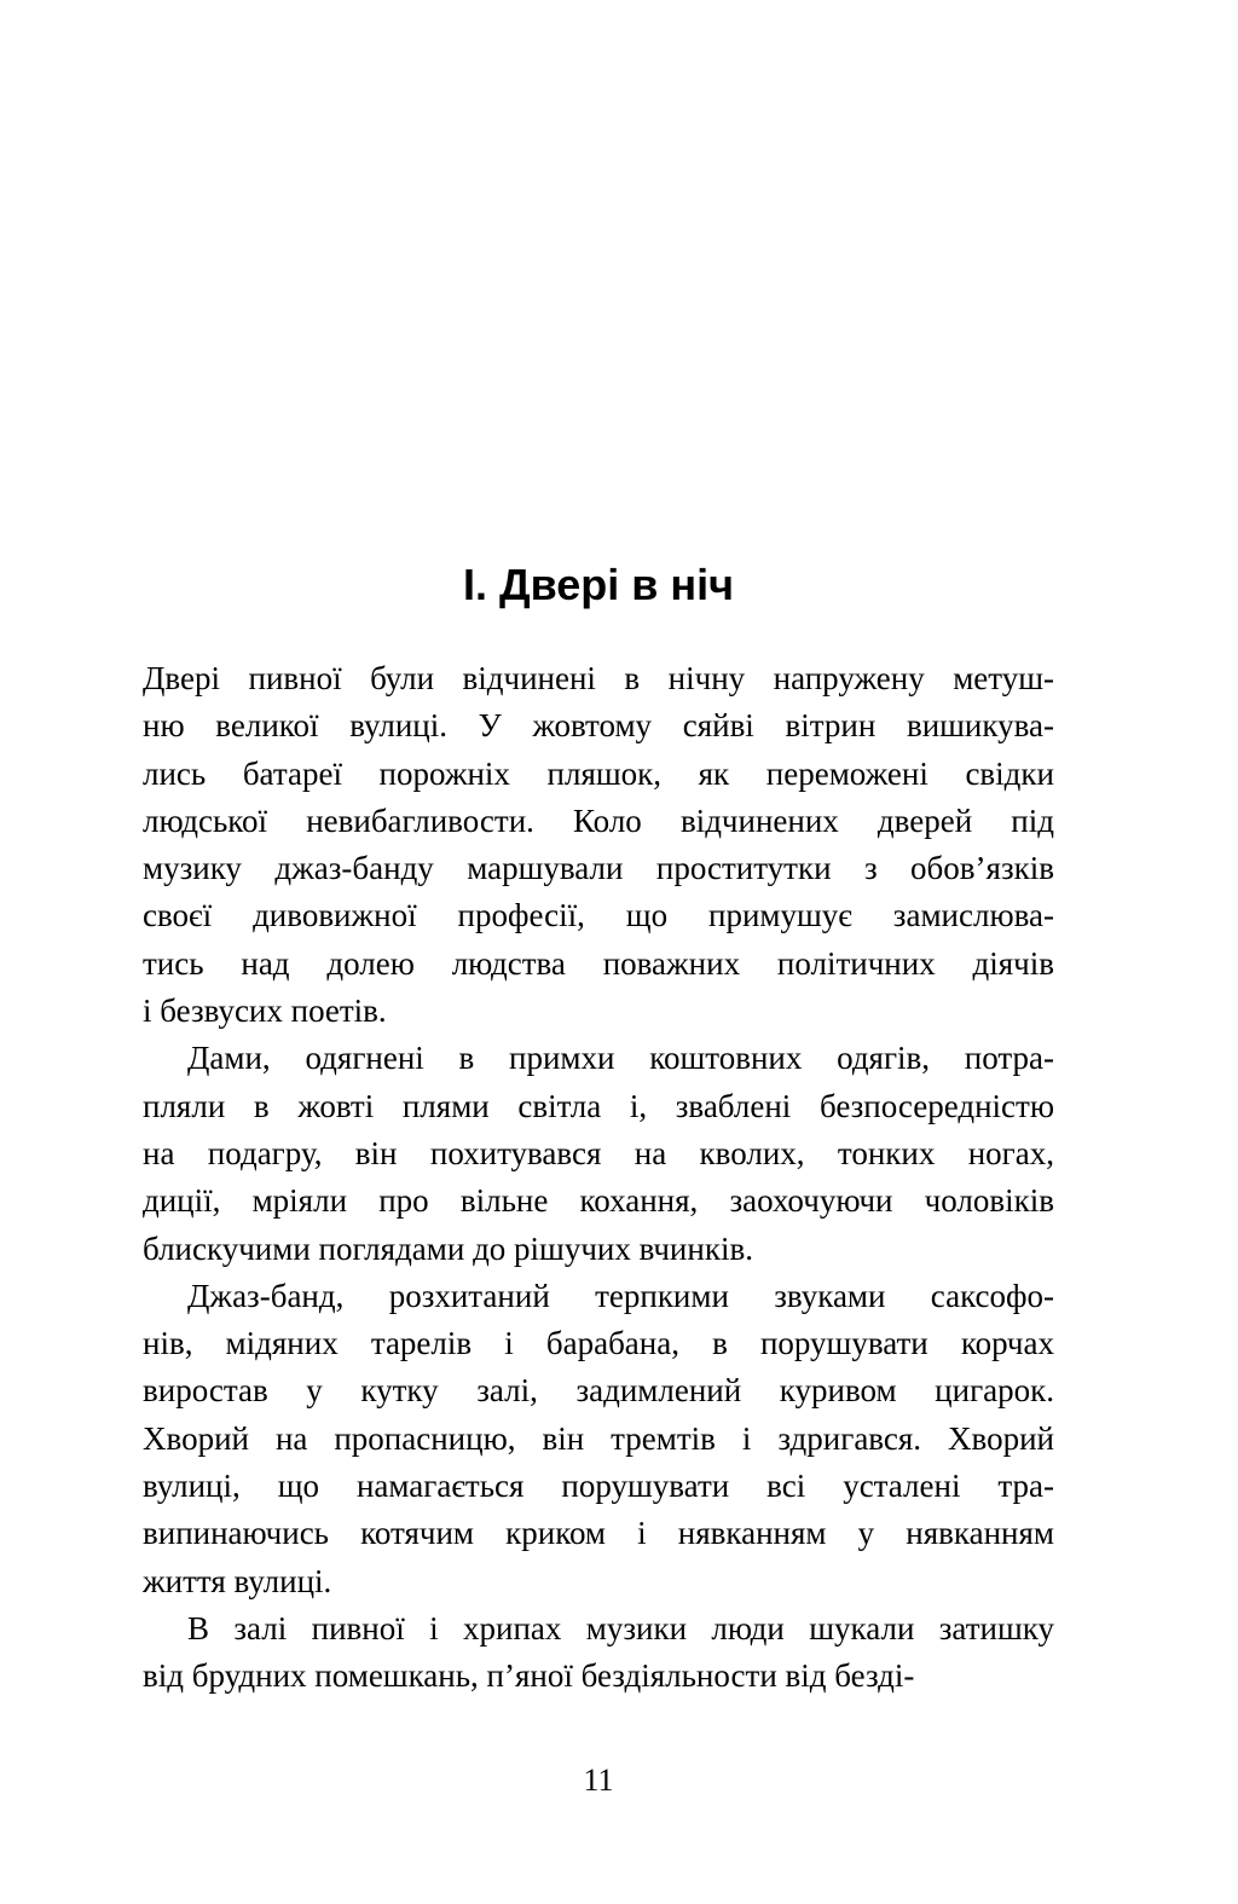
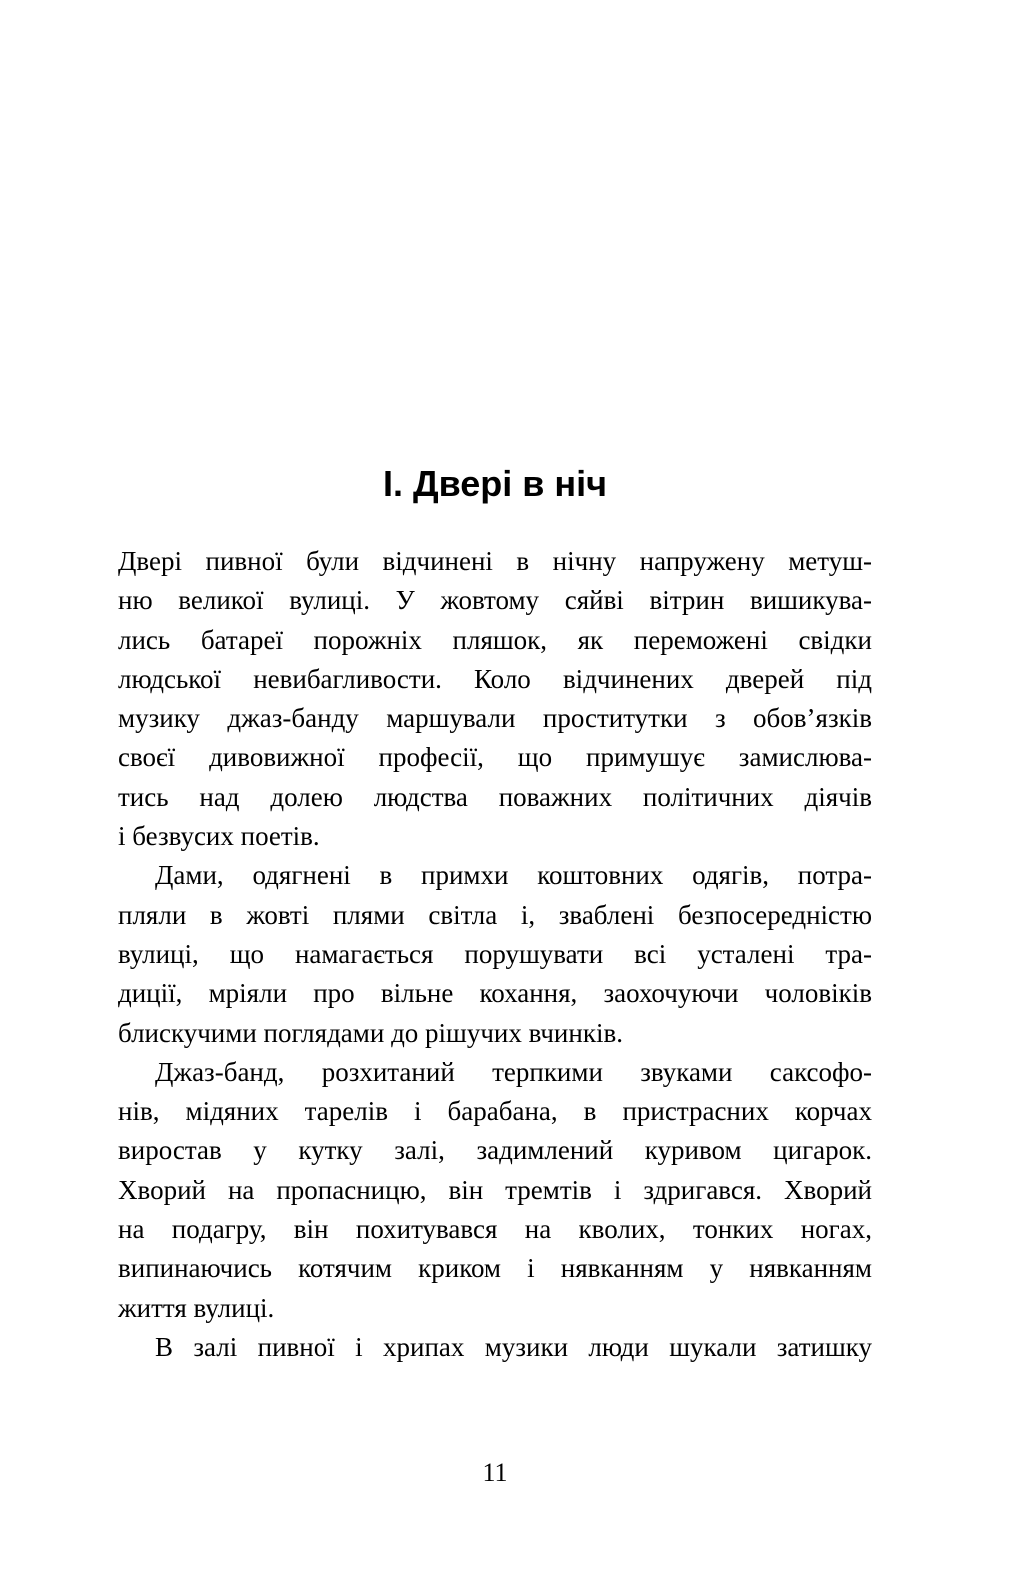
  І. Двері в ніч
  Двері пивної були відчинені в нічну напружену метуш-
  ню великої вулиці. У жовтому сяйві вітрин вишикува-
  лись батареї порожніх пляшок, як переможені свідки
  людської невибагливости. Коло відчинених дверей під
  музику джаз-банду маршували проститутки з обов’язків
  своєї дивовижної професії, що примушує замислюва-
  тись над долею людства поважних політичних діячів
  і безвусих поетів.
  Дами, одягнені в примхи коштовних одягів, потра-
  пляли в жовті плями світла і, зваблені безпосередністю
- на подагру, він похитувався на кволих, тонких ногах,
+ вулиці, що намагається порушувати всі усталені тра-
  диції, мріяли про вільне кохання, заохочуючи чоловіків
  блискучими поглядами до рішучих вчинків.
  Джаз-банд, розхитаний терпкими звуками саксофо-
- нів, мідяних тарелів і барабана, в порушувати корчах
+ нів, мідяних тарелів і барабана, в пристрасних корчах
  виростав у кутку залі, задимлений куривом цигарок.
  Хворий на пропасницю, він тремтів і здригався. Хворий
- вулиці, що намагається порушувати всі усталені тра-
+ на подагру, він похитувався на кволих, тонких ногах,
  випинаючись котячим криком і нявканням у нявканням
  життя вулиці.
  В залі пивної і хрипах музики люди шукали затишку
- від брудних помешкань, п’яної бездіяльности від безді-
  11
